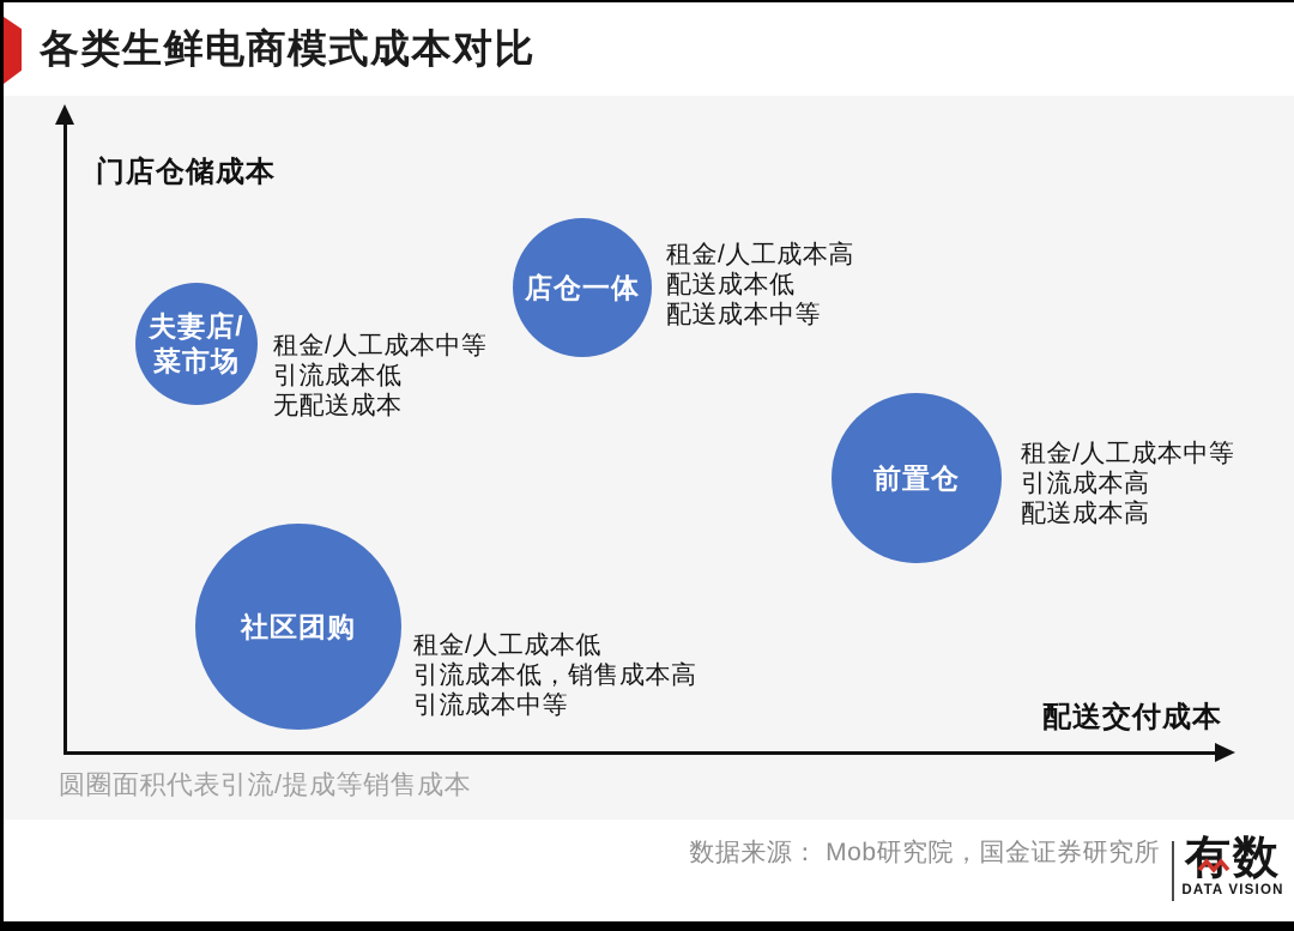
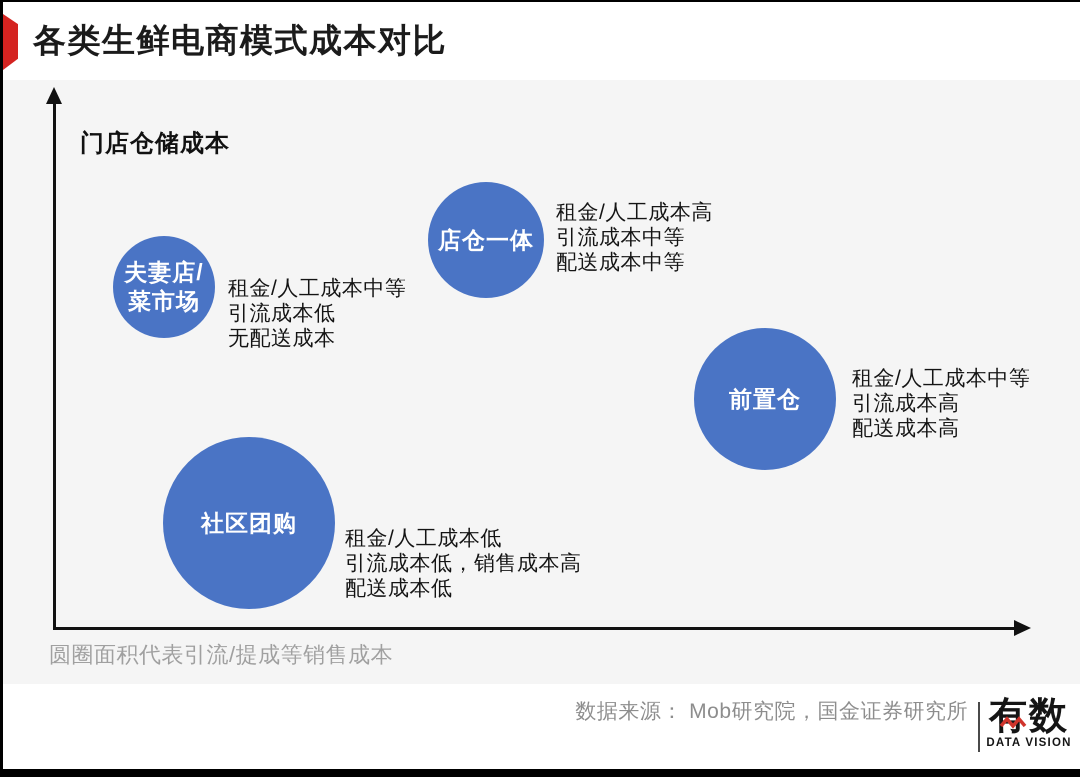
  各类生鲜电商模式成本对比
  门店仓储成本
- 配送交付成本
  夫妻店/
  菜市场
  租金/人工成本中等
  引流成本低
  无配送成本
  店仓一体
  租金/人工成本高
- 配送成本低
+ 引流成本中等
  配送成本中等
  前置仓
  租金/人工成本中等
  引流成本高
  配送成本高
  社区团购
  租金/人工成本低
  引流成本低，销售成本高
- 引流成本中等
+ 配送成本低
  圆圈面积代表引流/提成等销售成本
  数据来源： Mob研究院，国金证券研究所
  有数
  DATA VISION
